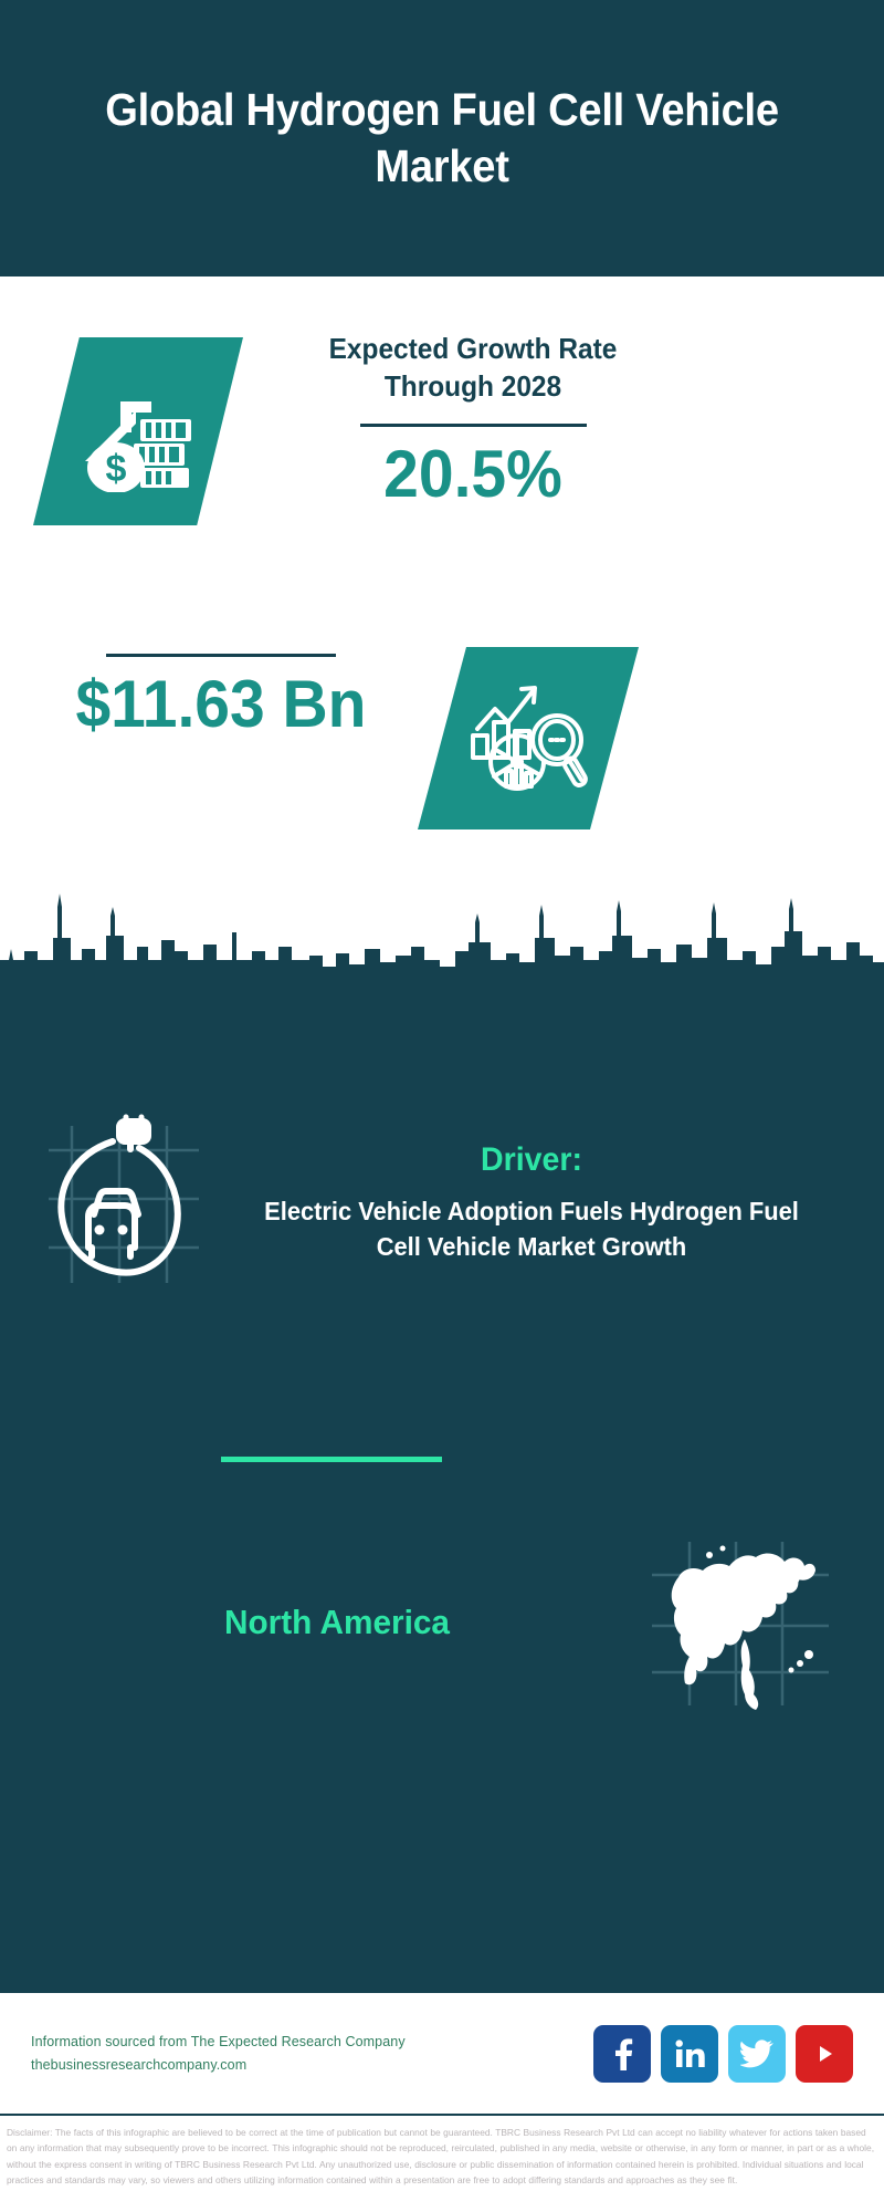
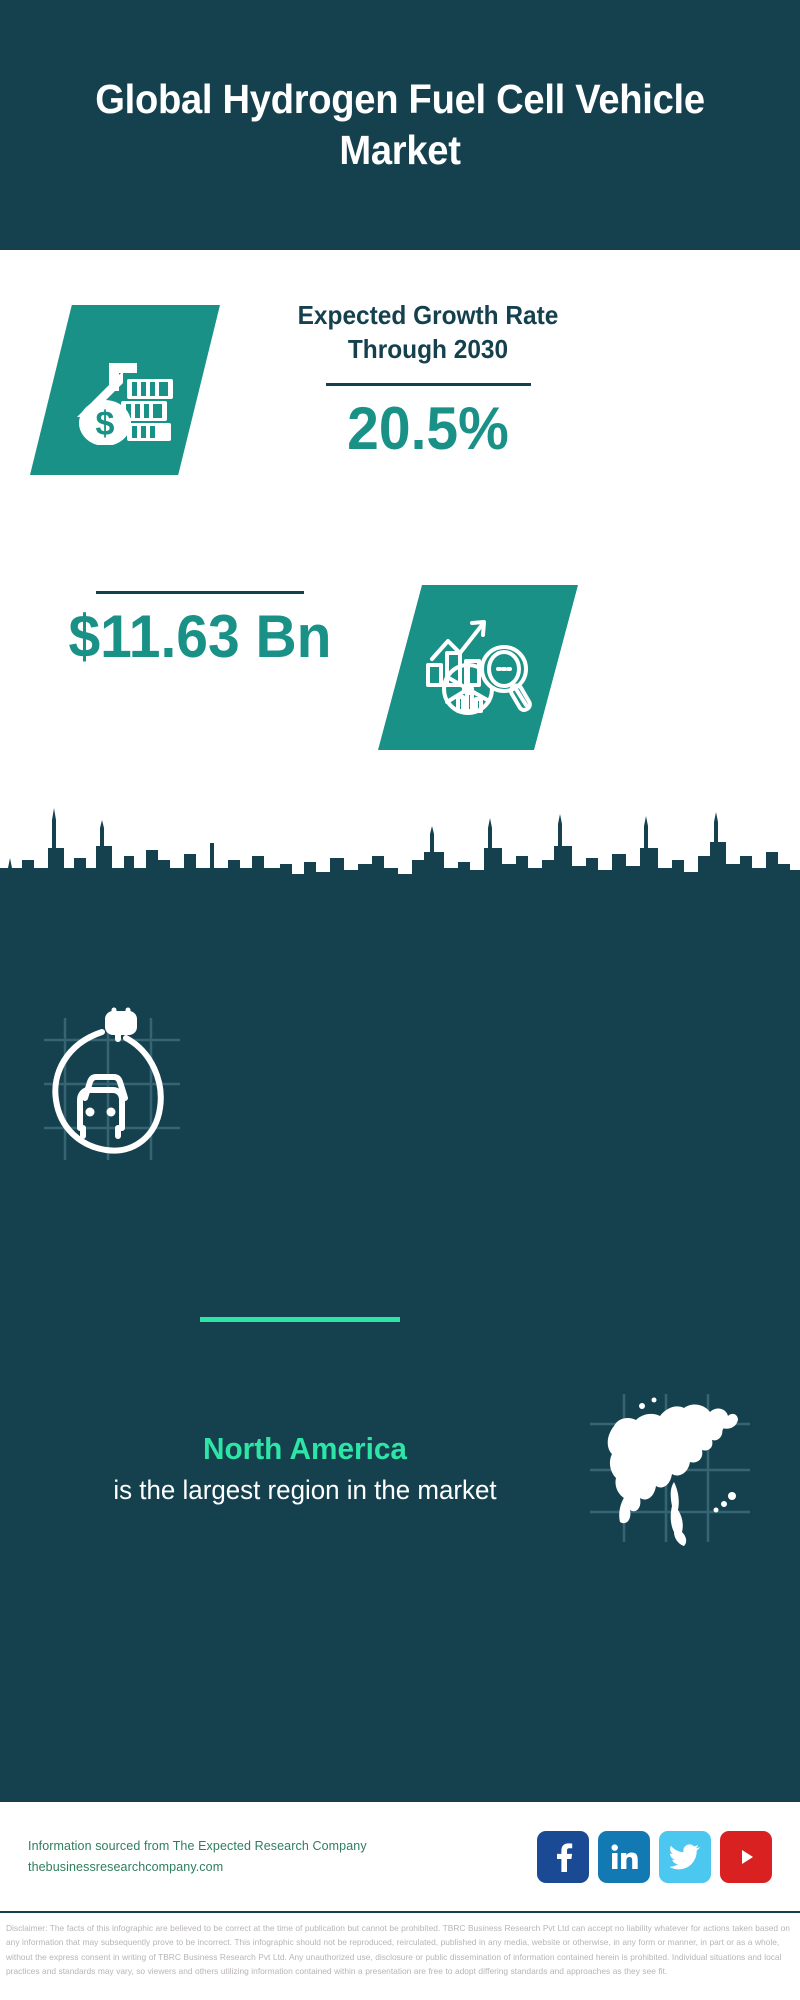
  Global Hydrogen Fuel Cell Vehicle Market
  $
- Expected Growth Rate Through 2028
+ Expected Growth Rate Through 2030
  20.5%
  $11.63 Bn
- Driver:
- Electric Vehicle Adoption Fuels Hydrogen Fuel Cell Vehicle Market Growth
  North America
+ is the largest region in the market
  Information sourced from The Expected Research Company
  thebusinessresearchcompany.com
- Disclaimer: The facts of this infographic are believed to be correct at the time of publication but cannot be guaranteed. TBRC Business Research Pvt Ltd can accept no liability whatever for actions taken based on any information that may subsequently prove to be incorrect. This infographic should not be reproduced, reirculated, published in any media, website or otherwise, in any form or manner, in part or as a whole, without the express consent in writing of TBRC Business Research Pvt Ltd. Any unauthorized use, disclosure or public dissemination of information contained herein is prohibited. Individual situations and local practices and standards may vary, so viewers and others utilizing information contained within a presentation are free to adopt differing standards and approaches as they see fit.
+ Disclaimer: The facts of this infographic are believed to be correct at the time of publication but cannot be prohibited. TBRC Business Research Pvt Ltd can accept no liability whatever for actions taken based on any information that may subsequently prove to be incorrect. This infographic should not be reproduced, reirculated, published in any media, website or otherwise, in any form or manner, in part or as a whole, without the express consent in writing of TBRC Business Research Pvt Ltd. Any unauthorized use, disclosure or public dissemination of information contained herein is prohibited. Individual situations and local practices and standards may vary, so viewers and others utilizing information contained within a presentation are free to adopt differing standards and approaches as they see fit.
